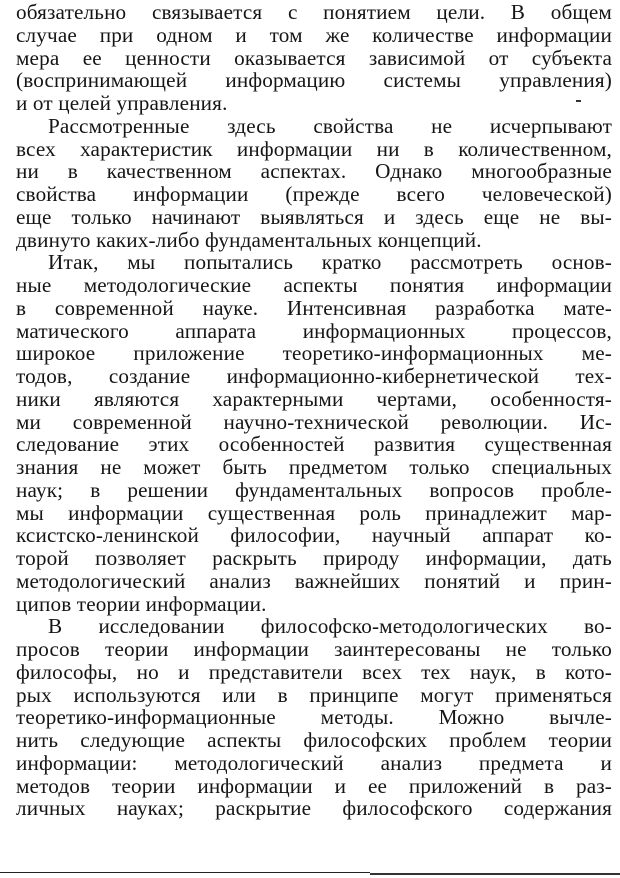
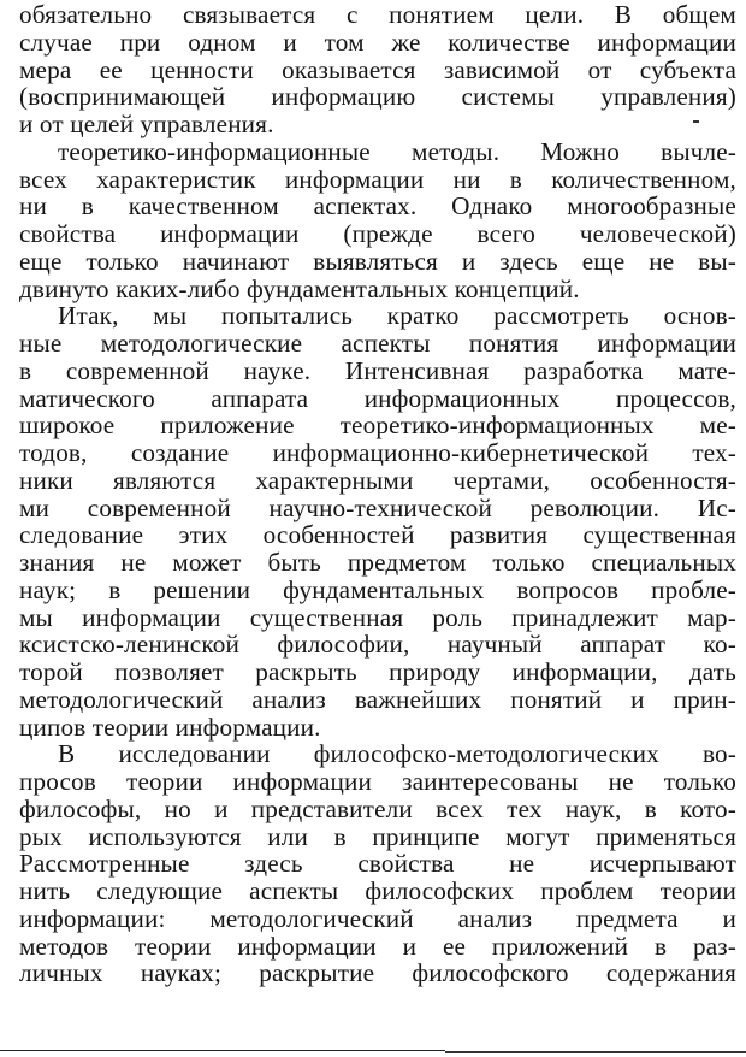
  обязательно связывается с понятием цели. В общем
  случае при одном и том же количестве информации
  мера ее ценности оказывается зависимой от субъекта
  (воспринимающей информацию системы управления)
  и от целей управления.
- Рассмотренные здесь свойства не исчерпывают
+ теоретико-информационные методы. Можно вычле-
  всех характеристик информации ни в количественном,
  ни в качественном аспектах. Однако многообразные
  свойства информации (прежде всего человеческой)
  еще только начинают выявляться и здесь еще не вы-
  двинуто каких-либо фундаментальных концепций.
  Итак, мы попытались кратко рассмотреть основ-
  ные методологические аспекты понятия информации
  в современной науке. Интенсивная разработка мате-
  матического аппарата информационных процессов,
  широкое приложение теоретико-информационных ме-
  тодов, создание информационно-кибернетической тех-
  ники являются характерными чертами, особенностя-
  ми современной научно-технической революции. Ис-
  следование этих особенностей развития существенная
  знания не может быть предметом только специальных
  наук; в решении фундаментальных вопросов пробле-
  мы информации существенная роль принадлежит мар-
  ксистско-ленинской философии, научный аппарат ко-
  торой позволяет раскрыть природу информации, дать
  методологический анализ важнейших понятий и прин-
  ципов теории информации.
  В исследовании философско-методологических во-
  просов теории информации заинтересованы не только
  философы, но и представители всех тех наук, в кото-
  рых используются или в принципе могут применяться
- теоретико-информационные методы. Можно вычле-
+ Рассмотренные здесь свойства не исчерпывают
  нить следующие аспекты философских проблем теории
  информации: методологический анализ предмета и
  методов теории информации и ее приложений в раз-
  личных науках; раскрытие философского содержания
